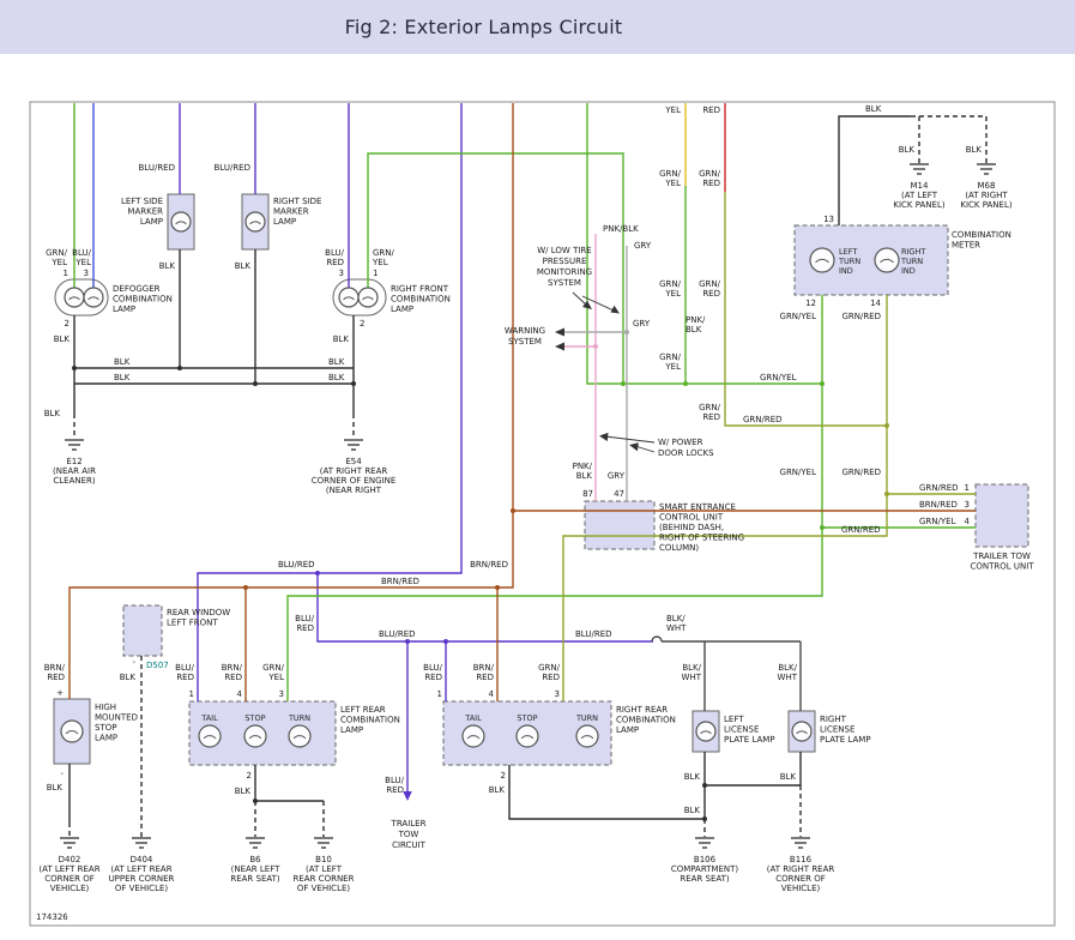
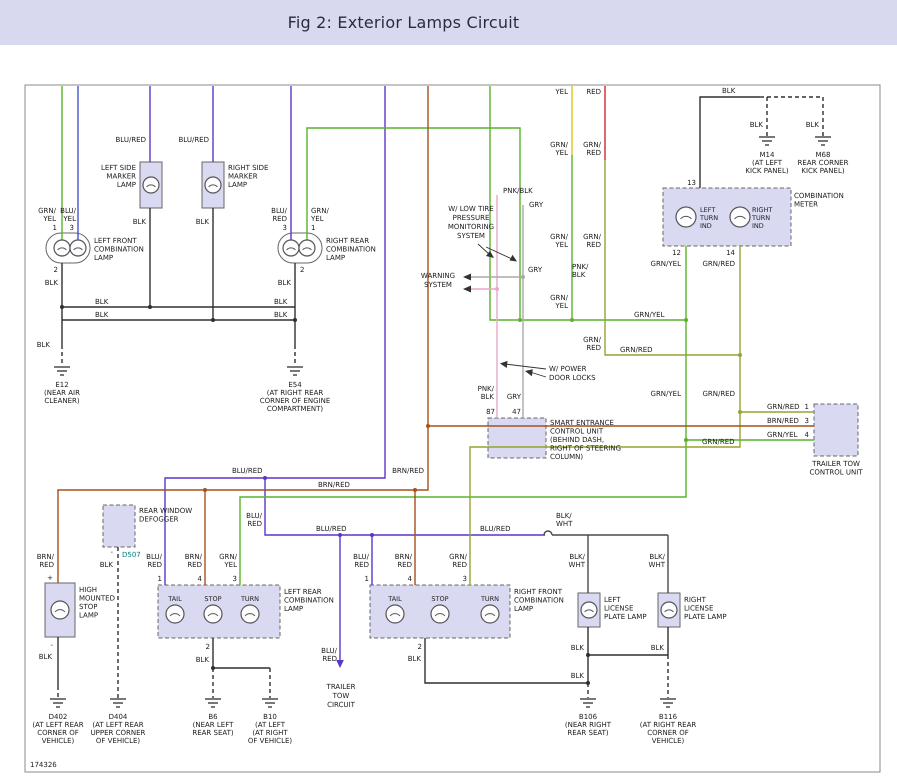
  Fig 2: Exterior Lamps Circuit
  E12
  (NEAR AIR
  CLEANER)
  E54
  (AT RIGHT REAR
  CORNER OF ENGINE
- (NEAR RIGHT
+ COMPARTMENT)
  M14
  (AT LEFT
  KICK PANEL)
  M68
- (AT RIGHT
+ REAR CORNER
  KICK PANEL)
  D402
  (AT LEFT REAR
  CORNER OF
  VEHICLE)
  D404
  (AT LEFT REAR
  UPPER CORNER
  OF VEHICLE)
  B6
  (NEAR LEFT
  REAR SEAT)
  B10
  (AT LEFT
- REAR CORNER
+ (AT RIGHT
  OF VEHICLE)
  B106
- COMPARTMENT)
+ (NEAR RIGHT
  REAR SEAT)
  B116
  (AT RIGHT REAR
  CORNER OF
  VEHICLE)
  YEL
  RED
  BLK
  BLK
  BLK
  13
  12
  14
  GRN/YEL
  GRN/RED
  GRN/
  YEL
  GRN/
  RED
  PNK/BLK
  GRY
  GRN/
  YEL
  GRN/
  RED
  GRY
  PNK/
  BLK
  GRN/
  YEL
  GRN/
  RED
  GRN/YEL
  GRN/RED
  GRN/YEL
  GRN/RED
  PNK/
  BLK
  GRY
  87
  47
  W/ LOW TIRE
  PRESSURE
  MONITORING
  SYSTEM
  WARNING
  SYSTEM
  W/ POWER
  DOOR LOCKS
  GRN/RED
  1
  BRN/RED
  3
  GRN/YEL
  4
  GRN/RED
  BLU/RED
  BRN/RED
  BRN/RED
  BLU/
  RED
  BLU/RED
  BLU/RED
  BLK/
  WHT
  BLU/RED
  BLU/RED
  GRN/
  YEL
  BLU/
  YEL
  1
  3
  2
  BLU/
  RED
  GRN/
  YEL
  3
  1
  2
  BLK
  BLK
  BLK
  BLK
  BLK
  BLK
  BLK
  BLK
  BLK
  -
  D507
  BLK
  BRN/
  RED
  +
  -
  BLK
  BLU/
  RED
  BRN/
  RED
  GRN/
  YEL
  1
  4
  3
  2
  BLK
  BLU/
  RED
  TRAILER
  TOW
  CIRCUIT
  BLU/
  RED
  BRN/
  RED
  GRN/
  RED
  1
  4
  3
  2
  BLK
  BLK/
  WHT
  BLK/
  WHT
  BLK
  BLK
  BLK
  LEFT SIDE
  MARKER
  LAMP
  RIGHT SIDE
  MARKER
  LAMP
- DEFOGGER
+ LEFT FRONT
  COMBINATION
  LAMP
- RIGHT FRONT
+ RIGHT REAR
  COMBINATION
  LAMP
  COMBINATION
  METER
  LEFT
  TURN
  IND
  RIGHT
  TURN
  IND
  SMART ENTRANCE
  CONTROL UNIT
  (BEHIND DASH,
  RIGHT OF STEERING
  COLUMN)
  TRAILER TOW
  CONTROL UNIT
  REAR WINDOW
- LEFT FRONT
+ DEFOGGER
  HIGH
  MOUNTED
  STOP
  LAMP
  LEFT REAR
  COMBINATION
  LAMP
  TAIL
  STOP
  TURN
- RIGHT REAR
+ RIGHT FRONT
  COMBINATION
  LAMP
  TAIL
  STOP
  TURN
  LEFT
  LICENSE
  PLATE LAMP
  RIGHT
  LICENSE
  PLATE LAMP
  174326
